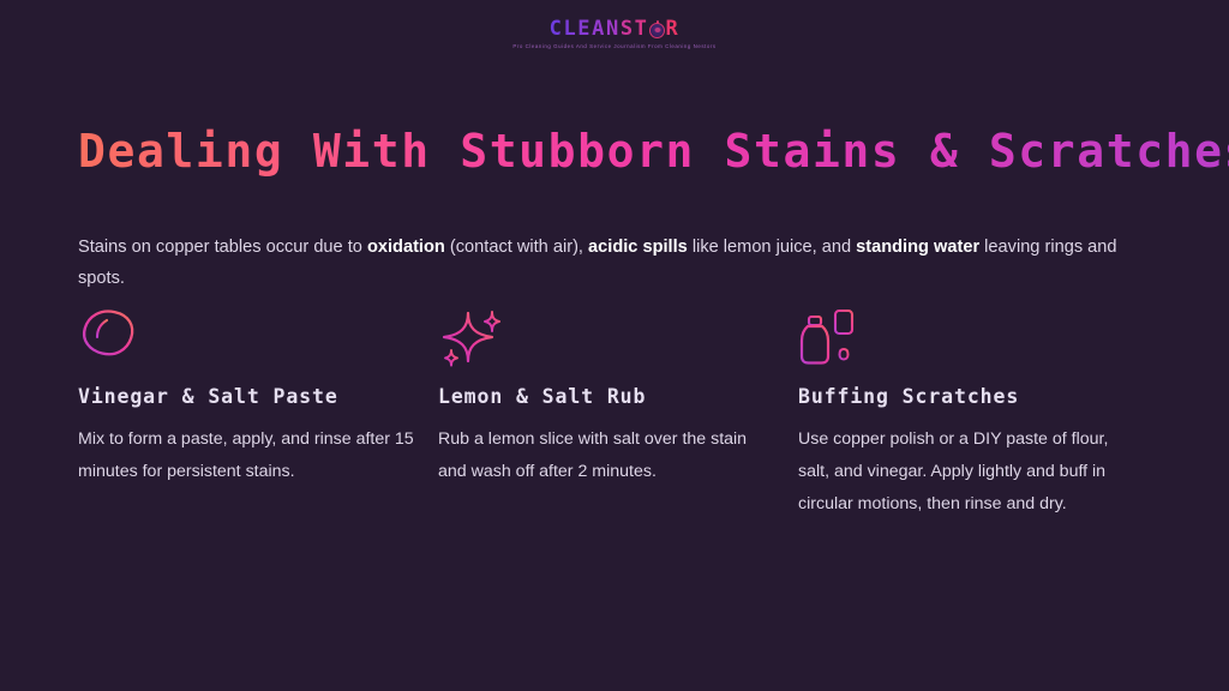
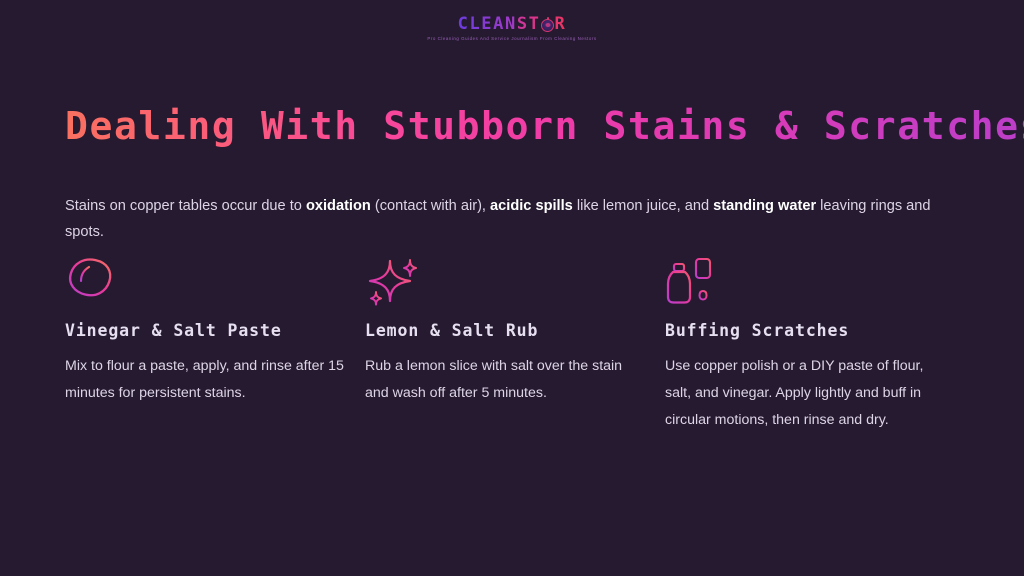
  CLEAN
  ST
  R
  Dealing With Stubborn Stains & Scratche
  Stains on copper tables occur due to oxidation (contact with air), acidic spills like lemon juice, and standing water leaving rings and spots.
  Vinegar & Salt Paste
- Mix to form a paste, apply, and rinse after 15 minutes for persistent stains.
+ Mix to flour a paste, apply, and rinse after 15 minutes for persistent stains.
  Lemon & Salt Rub
- Rub a lemon slice with salt over the stain and wash off after 2 minutes.
+ Rub a lemon slice with salt over the stain and wash off after 5 minutes.
  Buffing Scratches
  Use copper polish or a DIY paste of flour, salt, and vinegar. Apply lightly and buff in circular motions, then rinse and dry.
